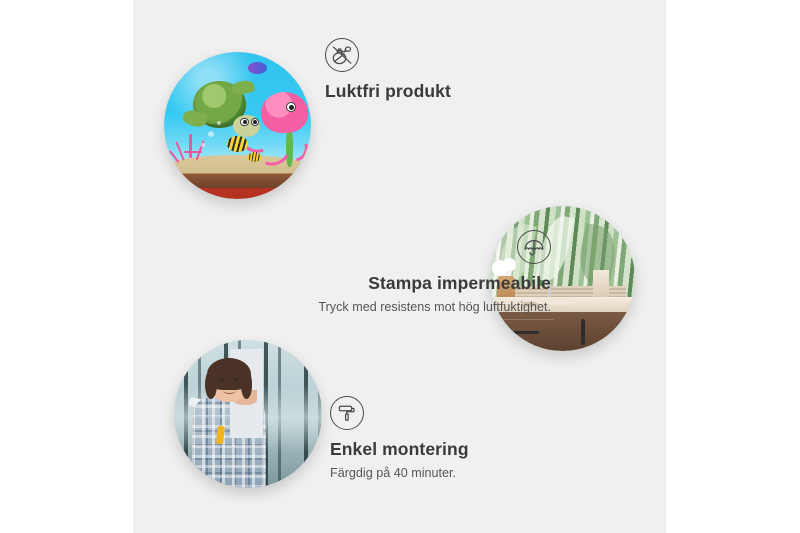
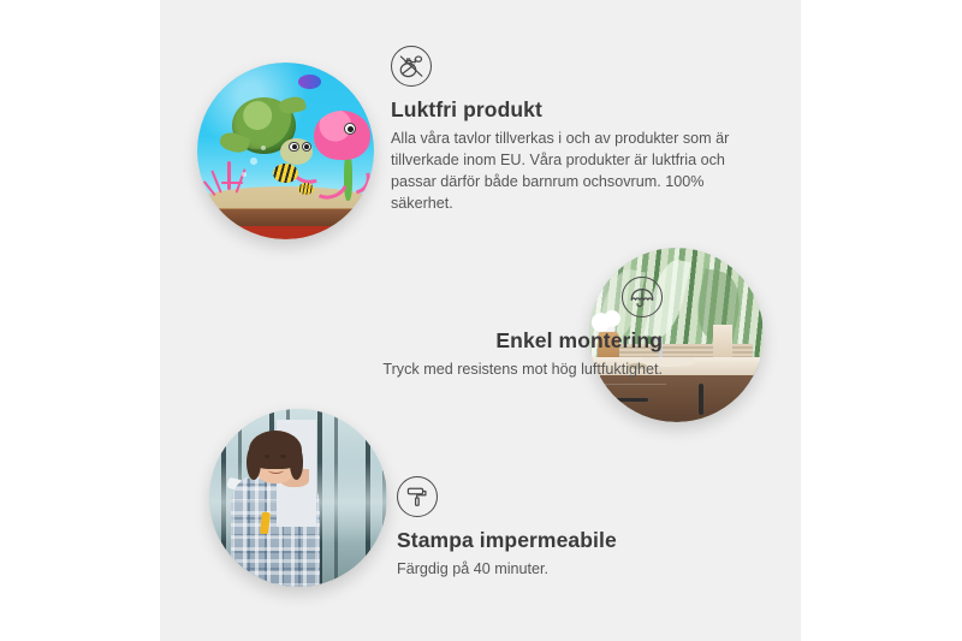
  Luktfri produkt
+ Alla våra tavlor tillverkas i och av produkter som är tillverkade inom EU. Våra produkter är luktfria och passar därför både barnrum ochsovrum. 100% säkerhet.
- Stampa impermeabile
+ Enkel montering
  Tryck med resistens mot hög luftfuktighet.
- Enkel montering
+ Stampa impermeabile
  Färgdig på 40 minuter.
